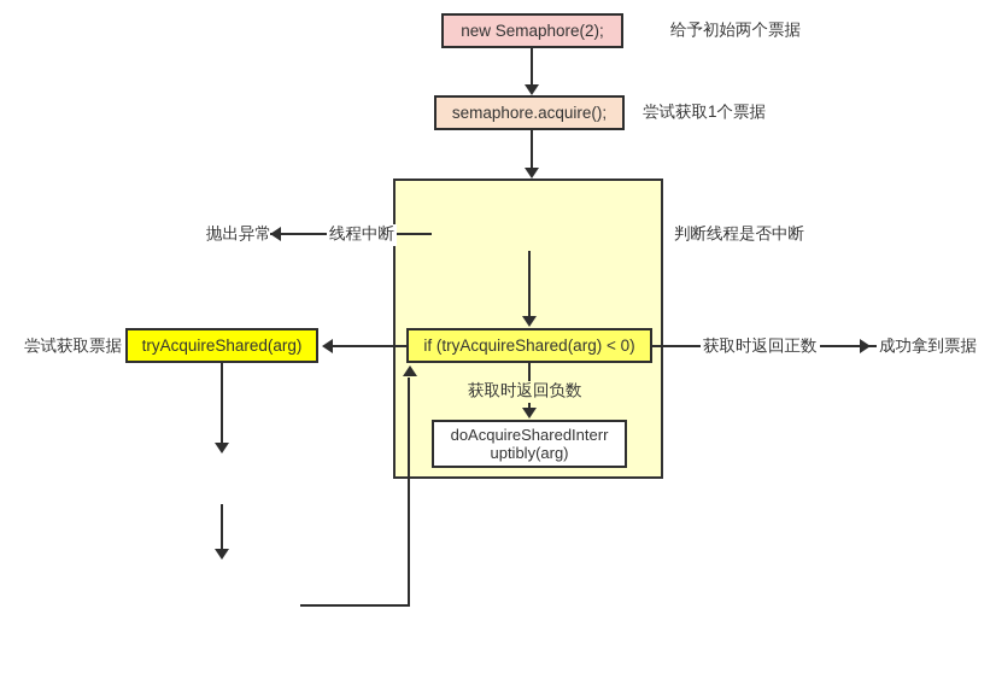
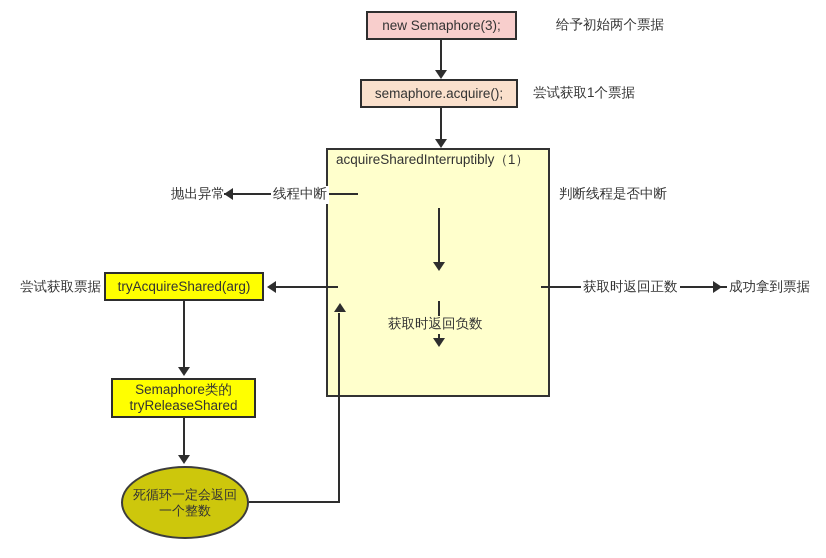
+ acquireSharedInterruptibly（1）
- new Semaphore(2);
+ new Semaphore(3);
  semaphore.acquire();
- if (tryAcquireShared(arg) < 0)
- doAcquireSharedInterr
- uptibly(arg)
  tryAcquireShared(arg)
+ Semaphore类的
+ tryReleaseShared
+ 死循环一定会返回
+ 一个整数
  给予初始两个票据
  尝试获取1个票据
  判断线程是否中断
  抛出异常
  线程中断
  尝试获取票据
  获取时返回正数
  成功拿到票据
  获取时返回负数
